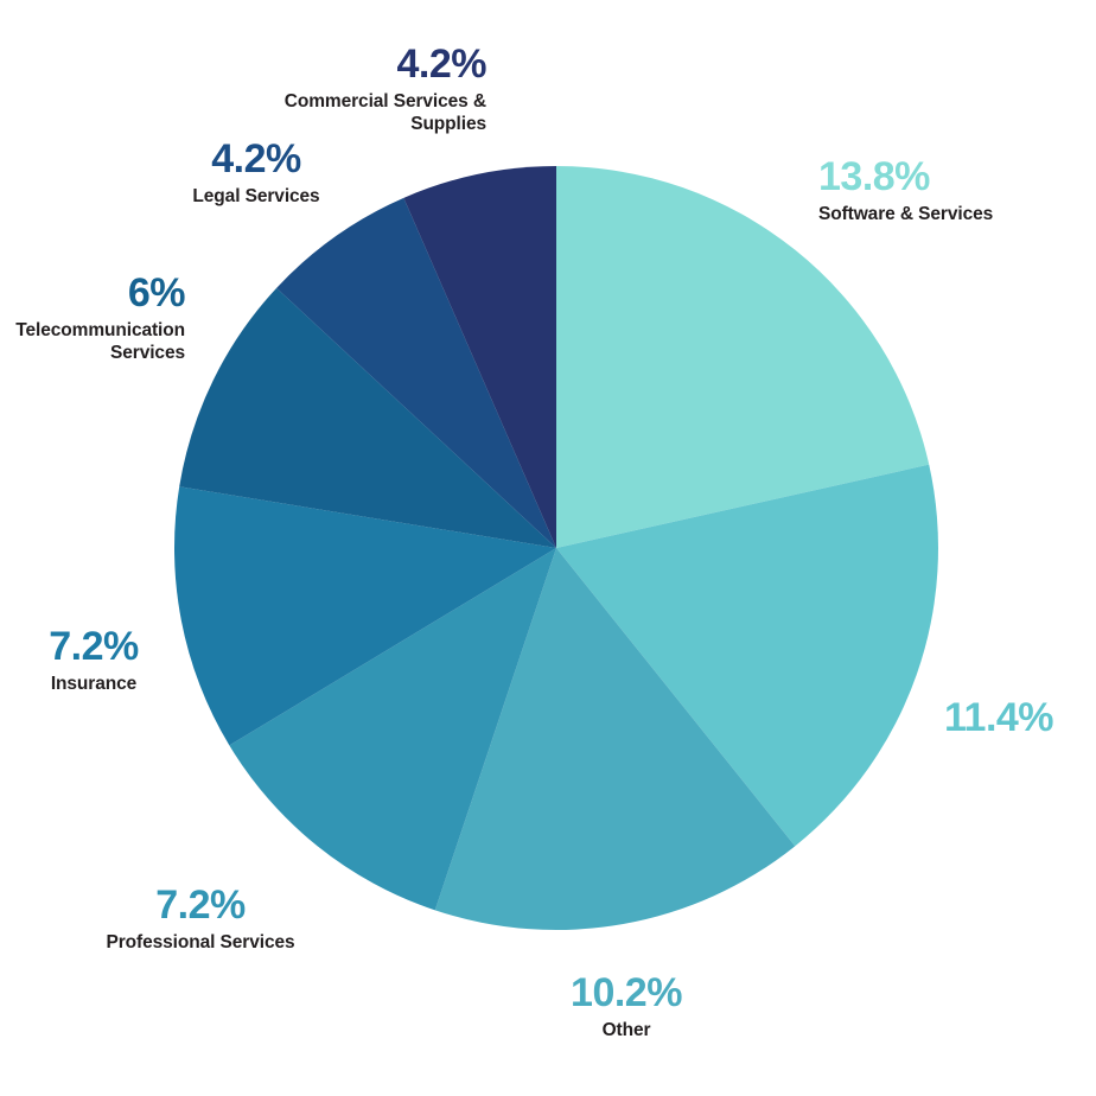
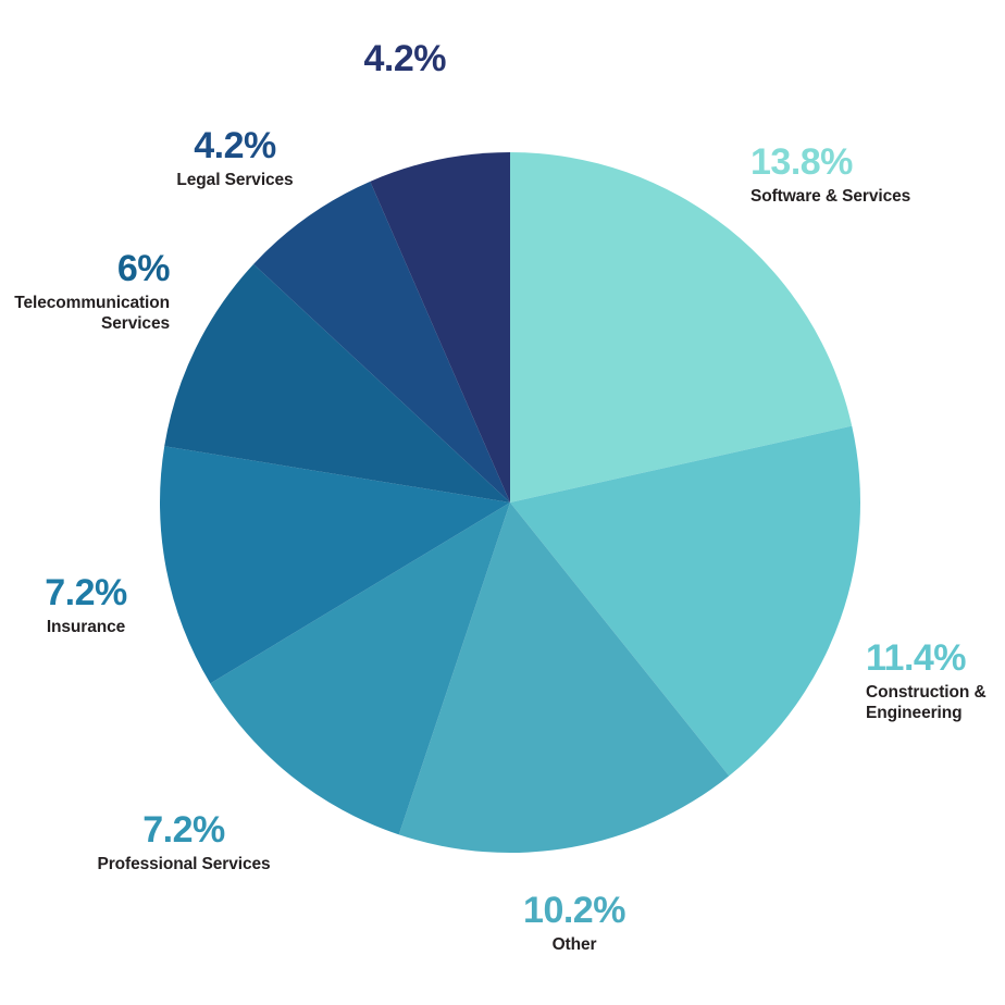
  13.8%
  Software & Services
  11.4%
+ Construction &
+ Engineering
  10.2%
  Other
  7.2%
  Professional Services
  7.2%
  Insurance
  6%
  Telecommunication
  Services
  4.2%
  Legal Services
  4.2%
- Commercial Services &
- Supplies
